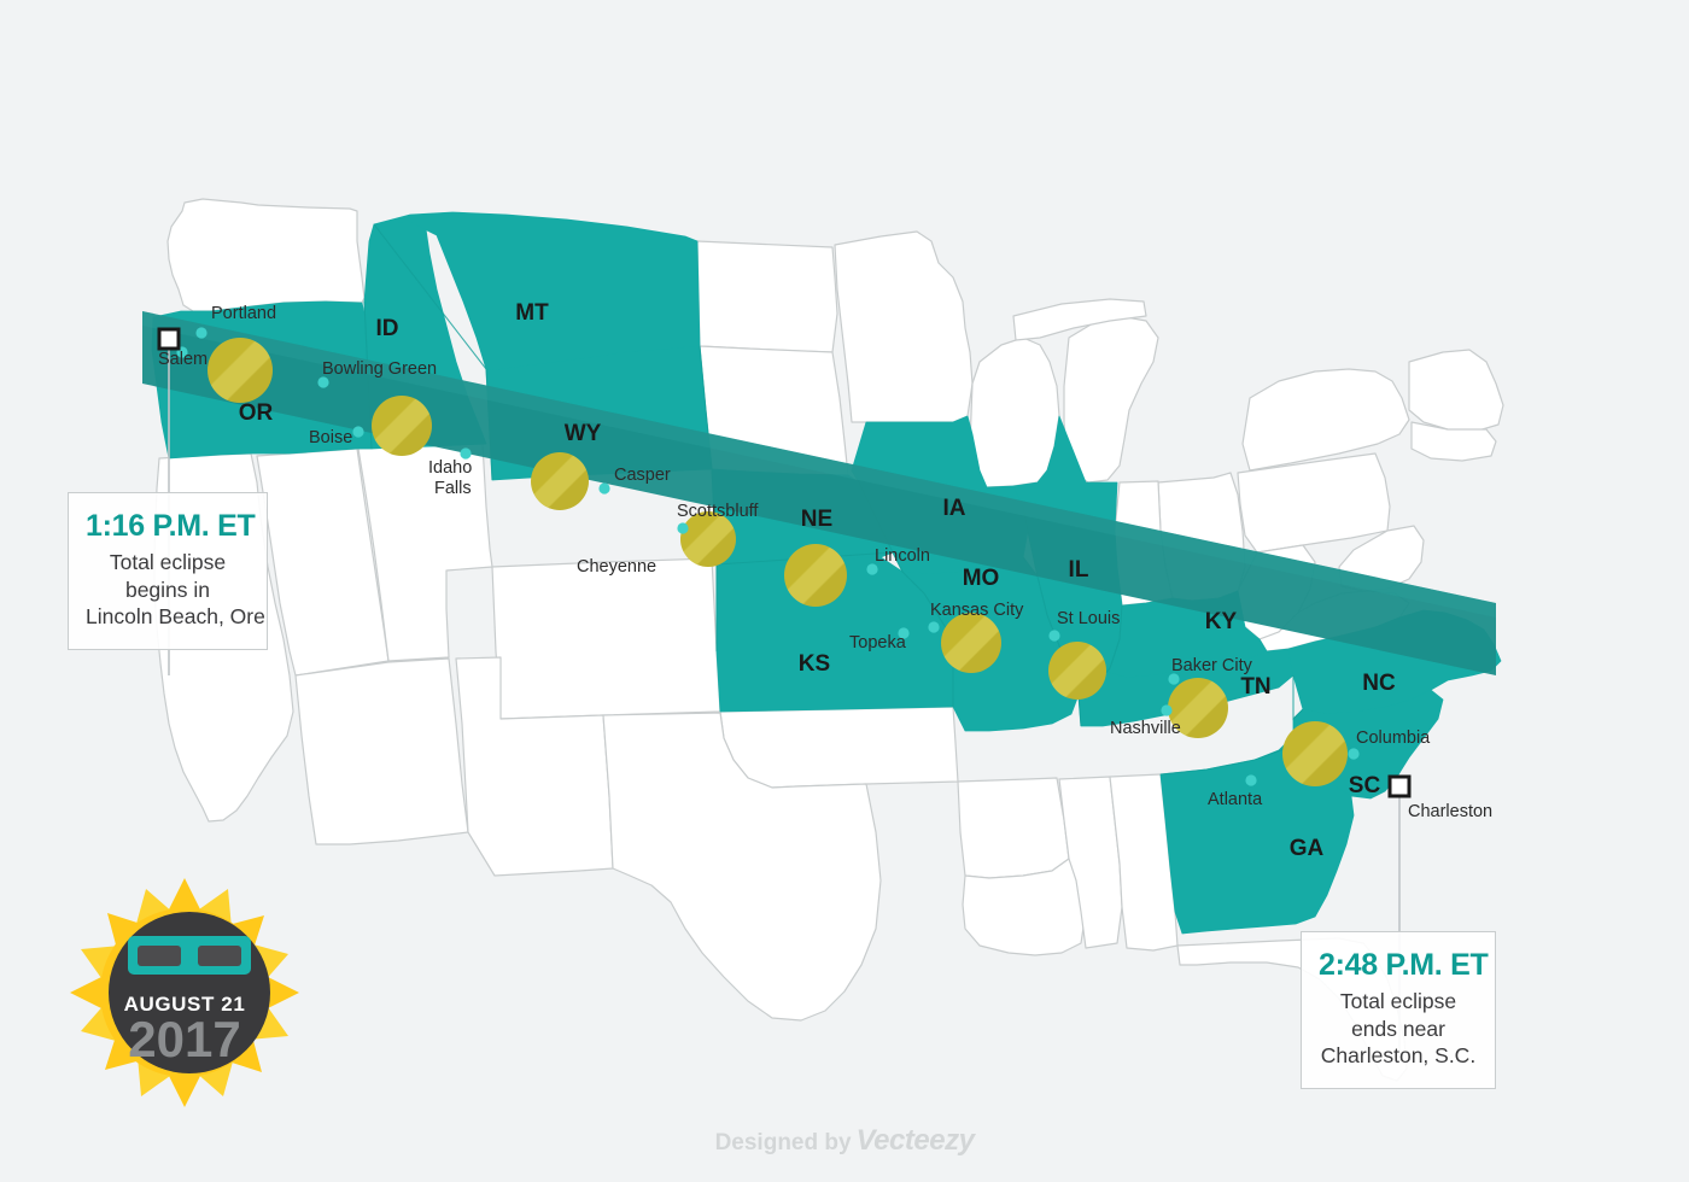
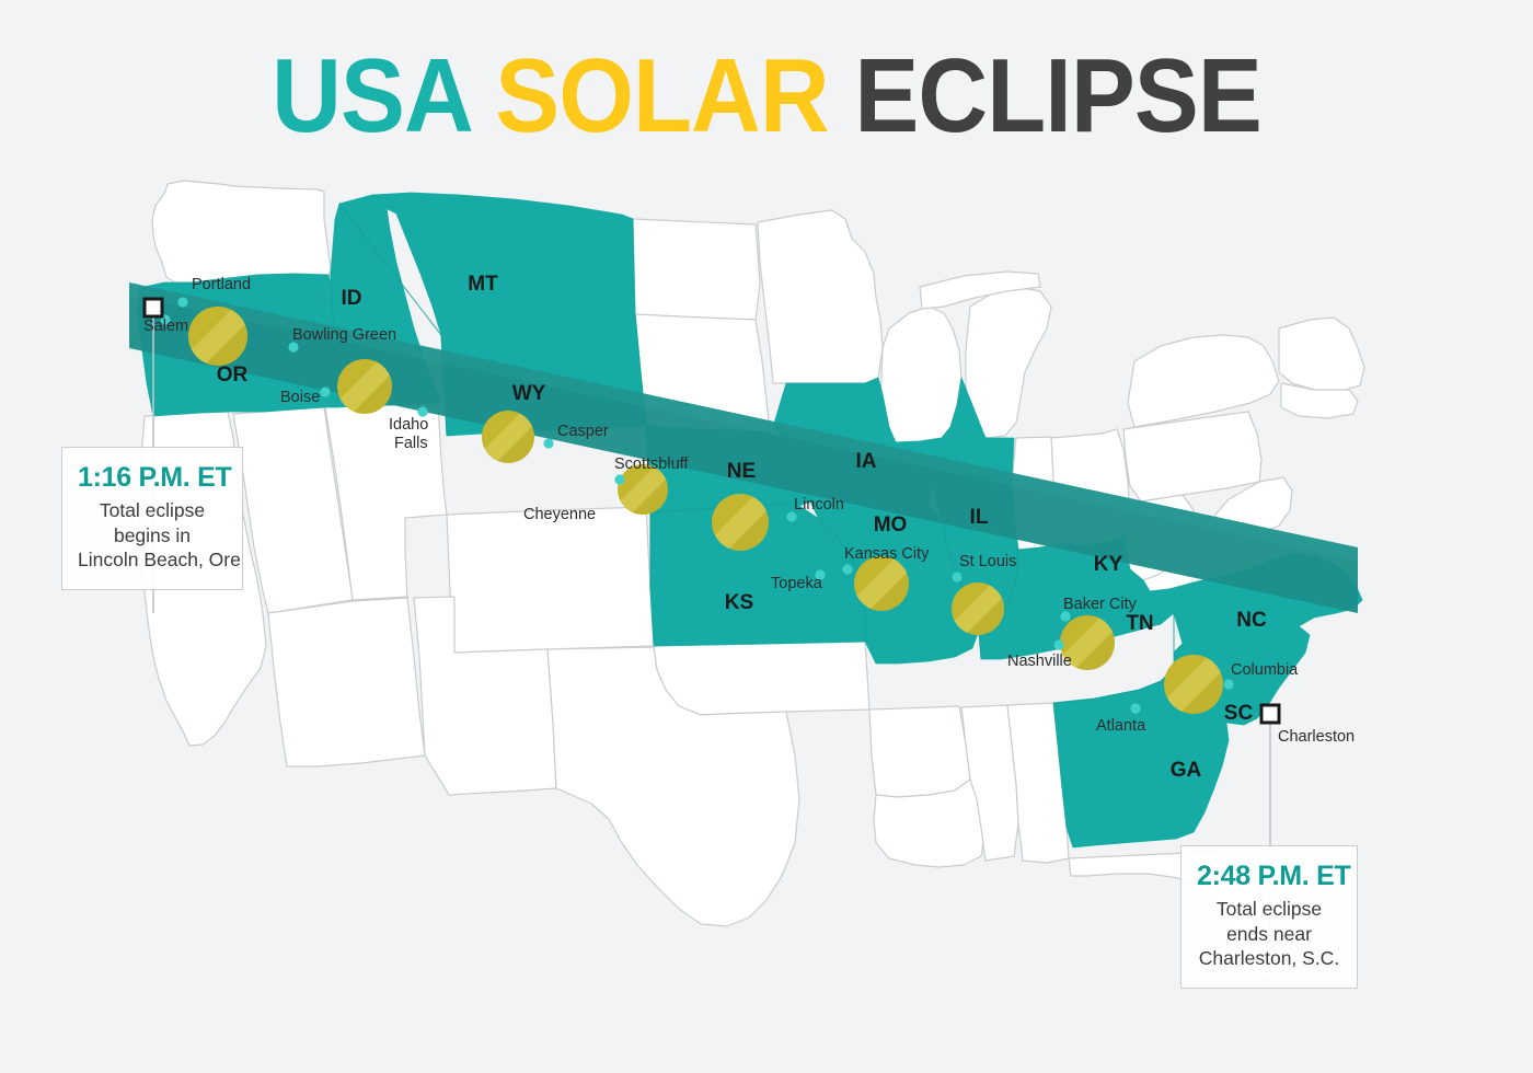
  OR
  ID
  MT
  WY
  NE
  IA
  IL
  MO
  KS
  KY
  TN
  NC
  SC
  GA
  Portland
  Salem
  Bowling Green
  Boise
  Idaho
  Falls
  Casper
  Cheyenne
  Scottsbluff
  Lincoln
  Topeka
  Kansas City
  St Louis
  Baker City
  Nashville
  Atlanta
  Columbia
  Charleston
+ USA SOLAR ECLIPSE
  1:16 P.M. ET
  Total eclipse
  begins in
  Lincoln Beach, Ore
  2:48 P.M. ET
  Total eclipse
  ends near
  Charleston, S.C.
- AUGUST 21
- 2017
- Designed by Vecteezy
